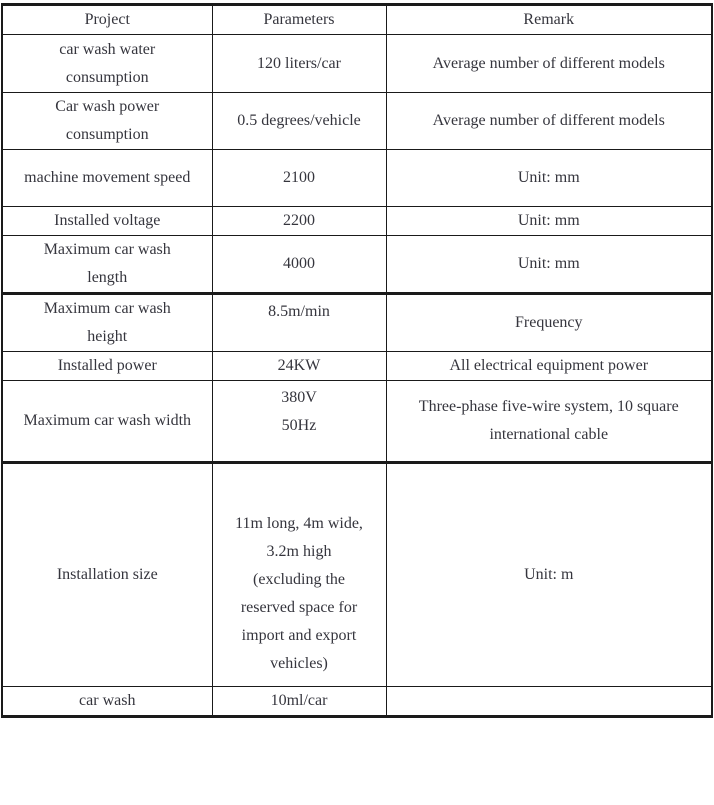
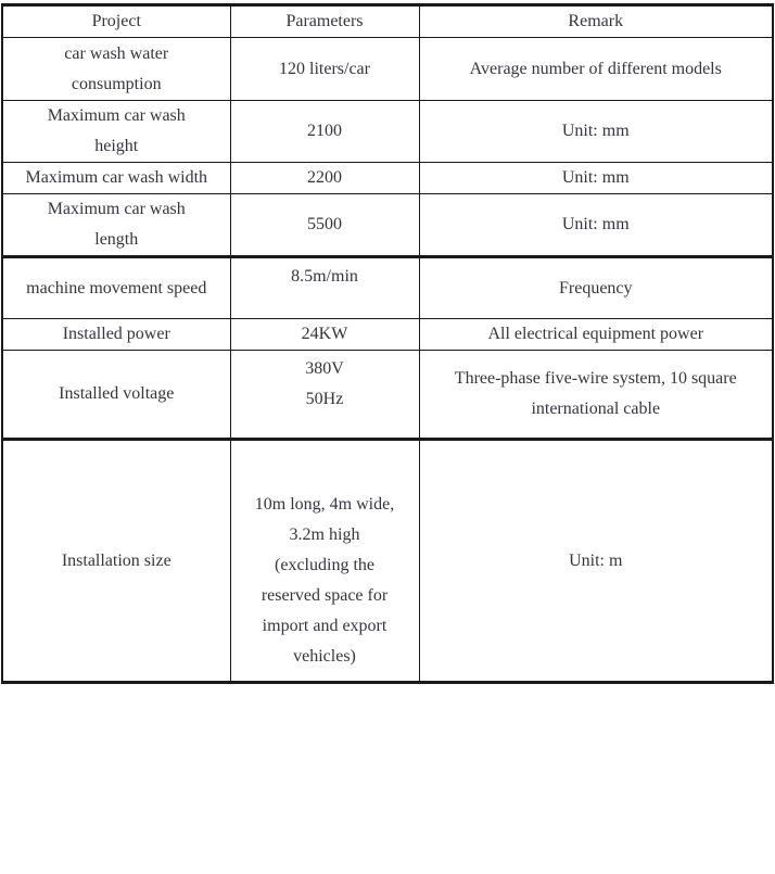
  Project	Parameters	Remark
  car wash water consumption	120 liters/car	Average number of different models
- Car wash power consumption	0.5 degrees/vehicle	Average number of different models
- machine movement speed	2100	Unit: mm
+ Maximum car wash height	2100	Unit: mm
- Installed voltage	2200	Unit: mm
+ Maximum car wash width	2200	Unit: mm
- Maximum car wash length	4000	Unit: mm
+ Maximum car wash length	5500	Unit: mm
- Maximum car wash height	8.5m/min	Frequency
+ machine movement speed	8.5m/min	Frequency
  Installed power	24KW	All electrical equipment power
- Maximum car wash width	380V 50Hz	Three-phase five-wire system, 10 square international cable
+ Installed voltage	380V 50Hz	Three-phase five-wire system, 10 square international cable
- Installation size	11m long, 4m wide, 3.2m high (excluding the reserved space for import and export vehicles)	Unit: m
+ Installation size	10m long, 4m wide, 3.2m high (excluding the reserved space for import and export vehicles)	Unit: m
- car wash	10ml/car
